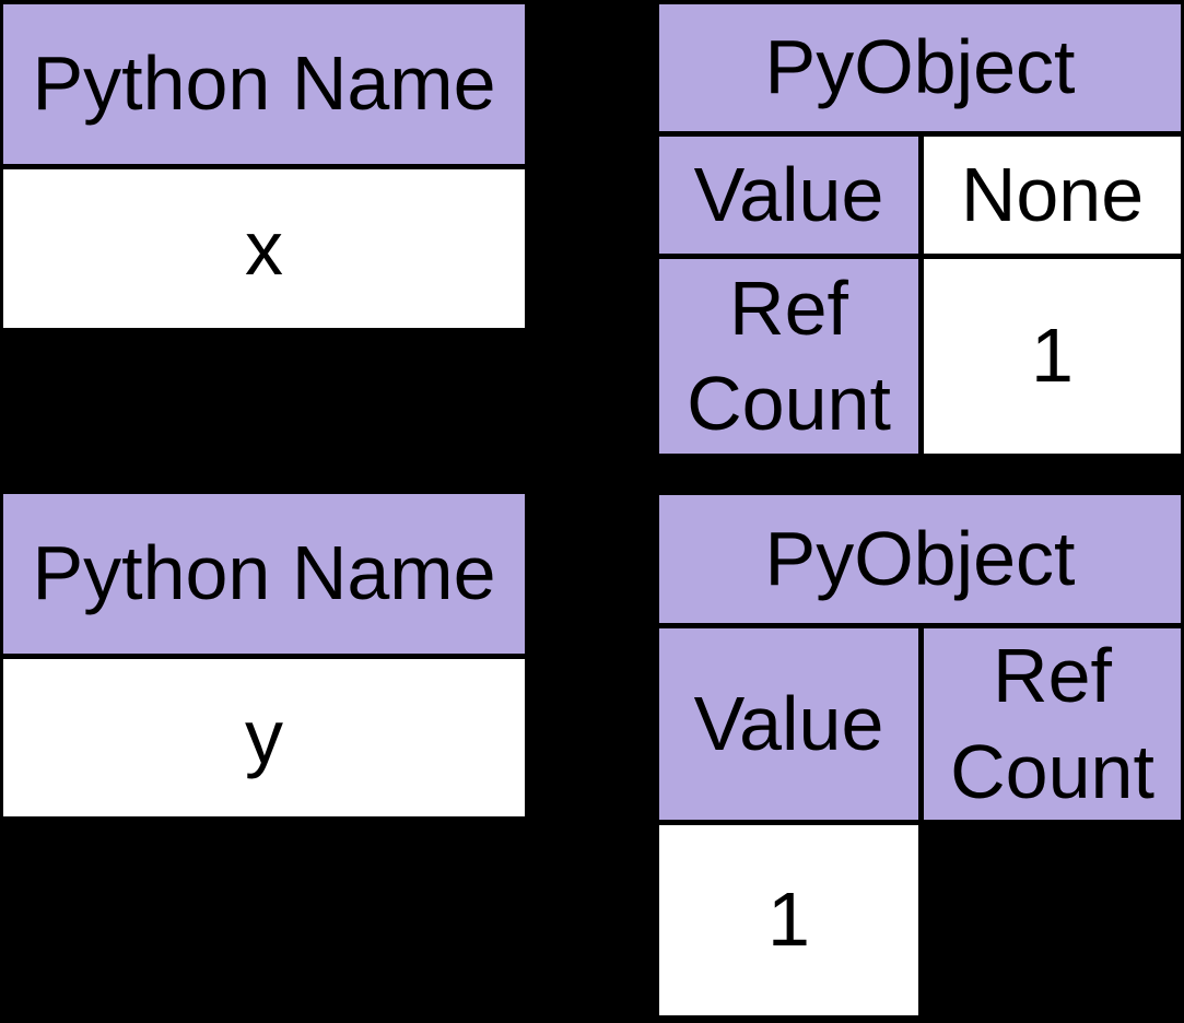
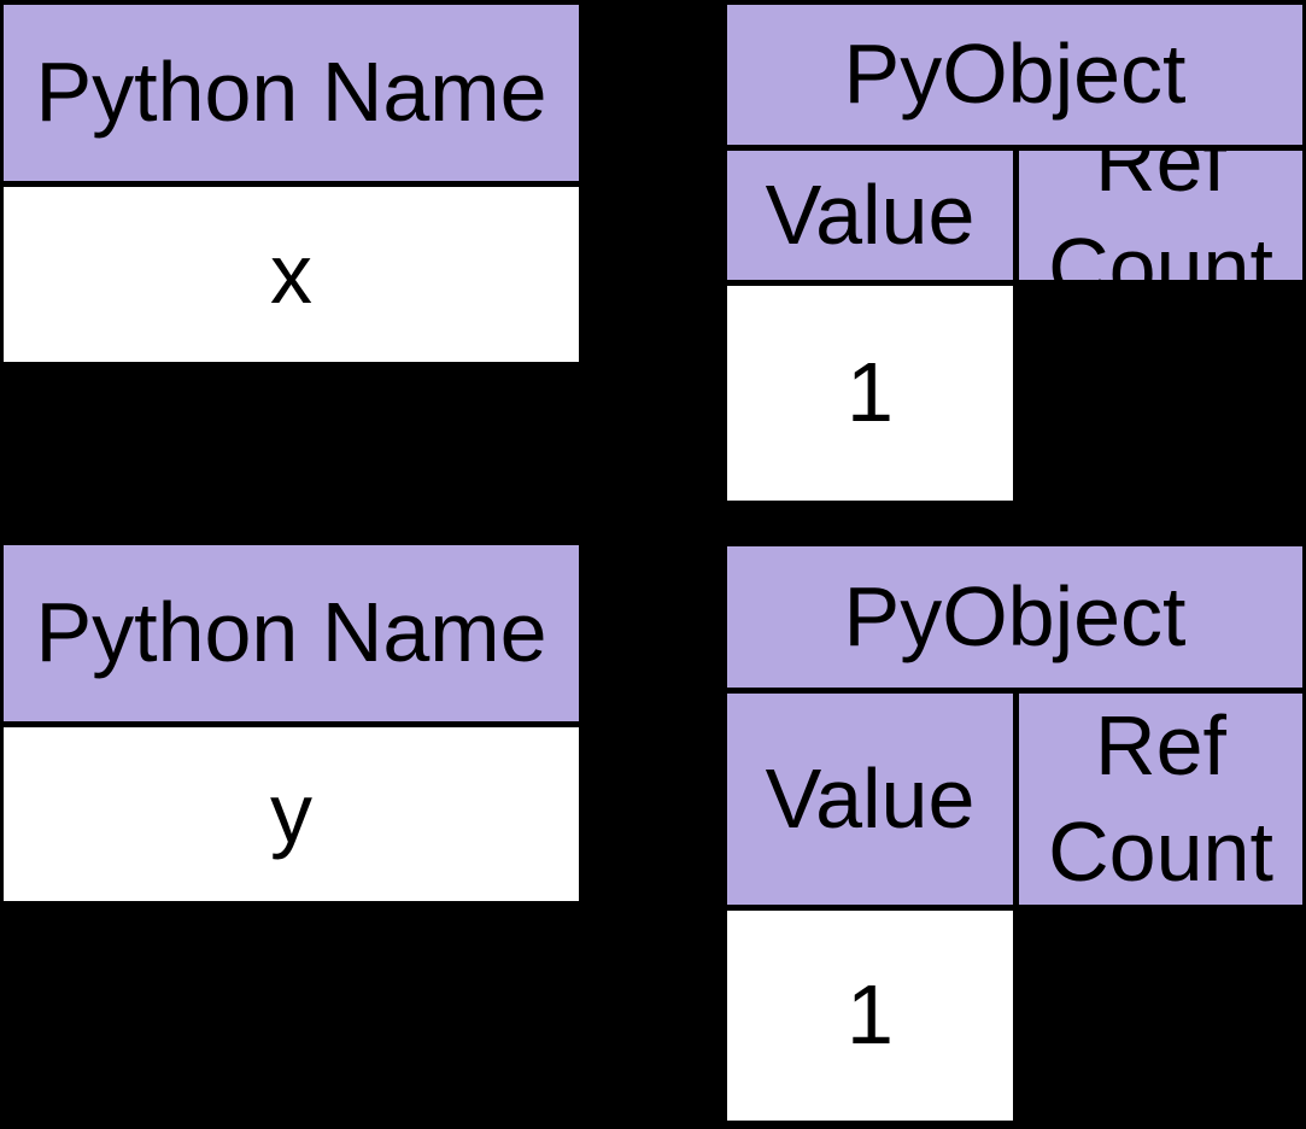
  Python Name
  x
  PyObject
  Value
- None
  Ref Count
  1
  Python Name
  y
  PyObject
  Value
  Ref Count
  1
